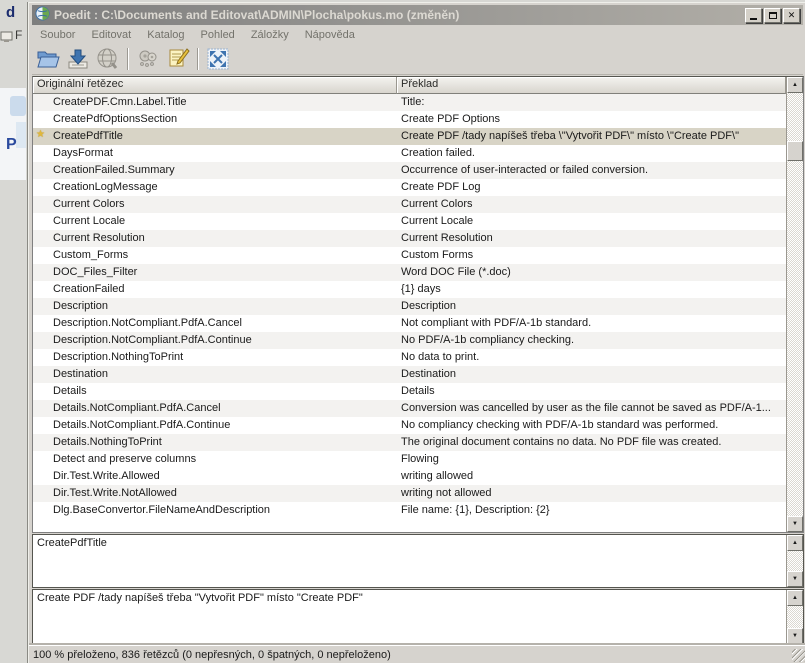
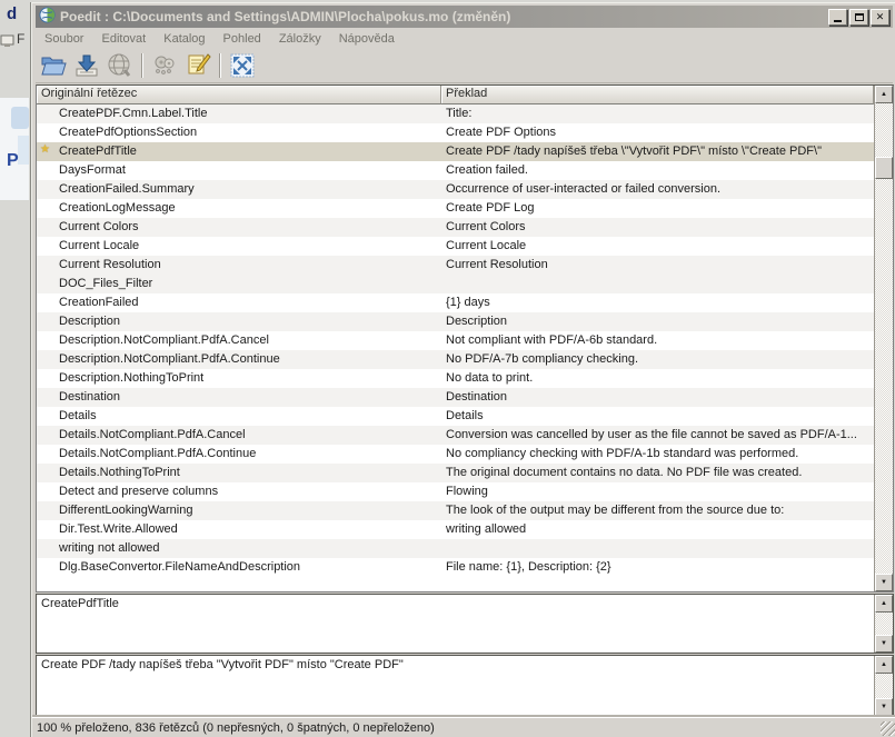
  d
  F
  P
- Poedit : C:\Documents and Editovat\ADMIN\Plocha\pokus.mo (změněn)
+ Poedit : C:\Documents and Settings\ADMIN\Plocha\pokus.mo (změněn)
  ✕
  Soubor
  Editovat
  Katalog
  Pohled
  Záložky
  Nápověda
  Originální řetězec
  Překlad
  CreatePDF.Cmn.Label.Title
  Title:
  CreatePdfOptionsSection
  Create PDF Options
  ★
  CreatePdfTitle
  Create PDF /tady napíšeš třeba \"Vytvořit PDF\" místo \"Create PDF\"
  DaysFormat
  Creation failed.
  CreationFailed.Summary
  Occurrence of user-interacted or failed conversion.
  CreationLogMessage
  Create PDF Log
  Current Colors
  Current Colors
  Current Locale
  Current Locale
  Current Resolution
  Current Resolution
- Custom_Forms
- Custom Forms
  DOC_Files_Filter
- Word DOC File (*.doc)
  CreationFailed
  {1} days
  Description
  Description
  Description.NotCompliant.PdfA.Cancel
- Not compliant with PDF/A-1b standard.
+ Not compliant with PDF/A-6b standard.
  Description.NotCompliant.PdfA.Continue
- No PDF/A-1b compliancy checking.
+ No PDF/A-7b compliancy checking.
  Description.NothingToPrint
  No data to print.
  Destination
  Destination
  Details
  Details
  Details.NotCompliant.PdfA.Cancel
  Conversion was cancelled by user as the file cannot be saved as PDF/A-1...
  Details.NotCompliant.PdfA.Continue
  No compliancy checking with PDF/A-1b standard was performed.
  Details.NothingToPrint
  The original document contains no data. No PDF file was created.
  Detect and preserve columns
  Flowing
+ DifferentLookingWarning
+ The look of the output may be different from the source due to:
  Dir.Test.Write.Allowed
  writing allowed
- Dir.Test.Write.NotAllowed
  writing not allowed
  Dlg.BaseConvertor.FileNameAndDescription
  File name: {1}, Description: {2}
  CreatePdfTitle
  Create PDF /tady napíšeš třeba "Vytvořit PDF" místo "Create PDF"
  100 % přeloženo, 836 řetězců (0 nepřesných, 0 špatných, 0 nepřeloženo)
